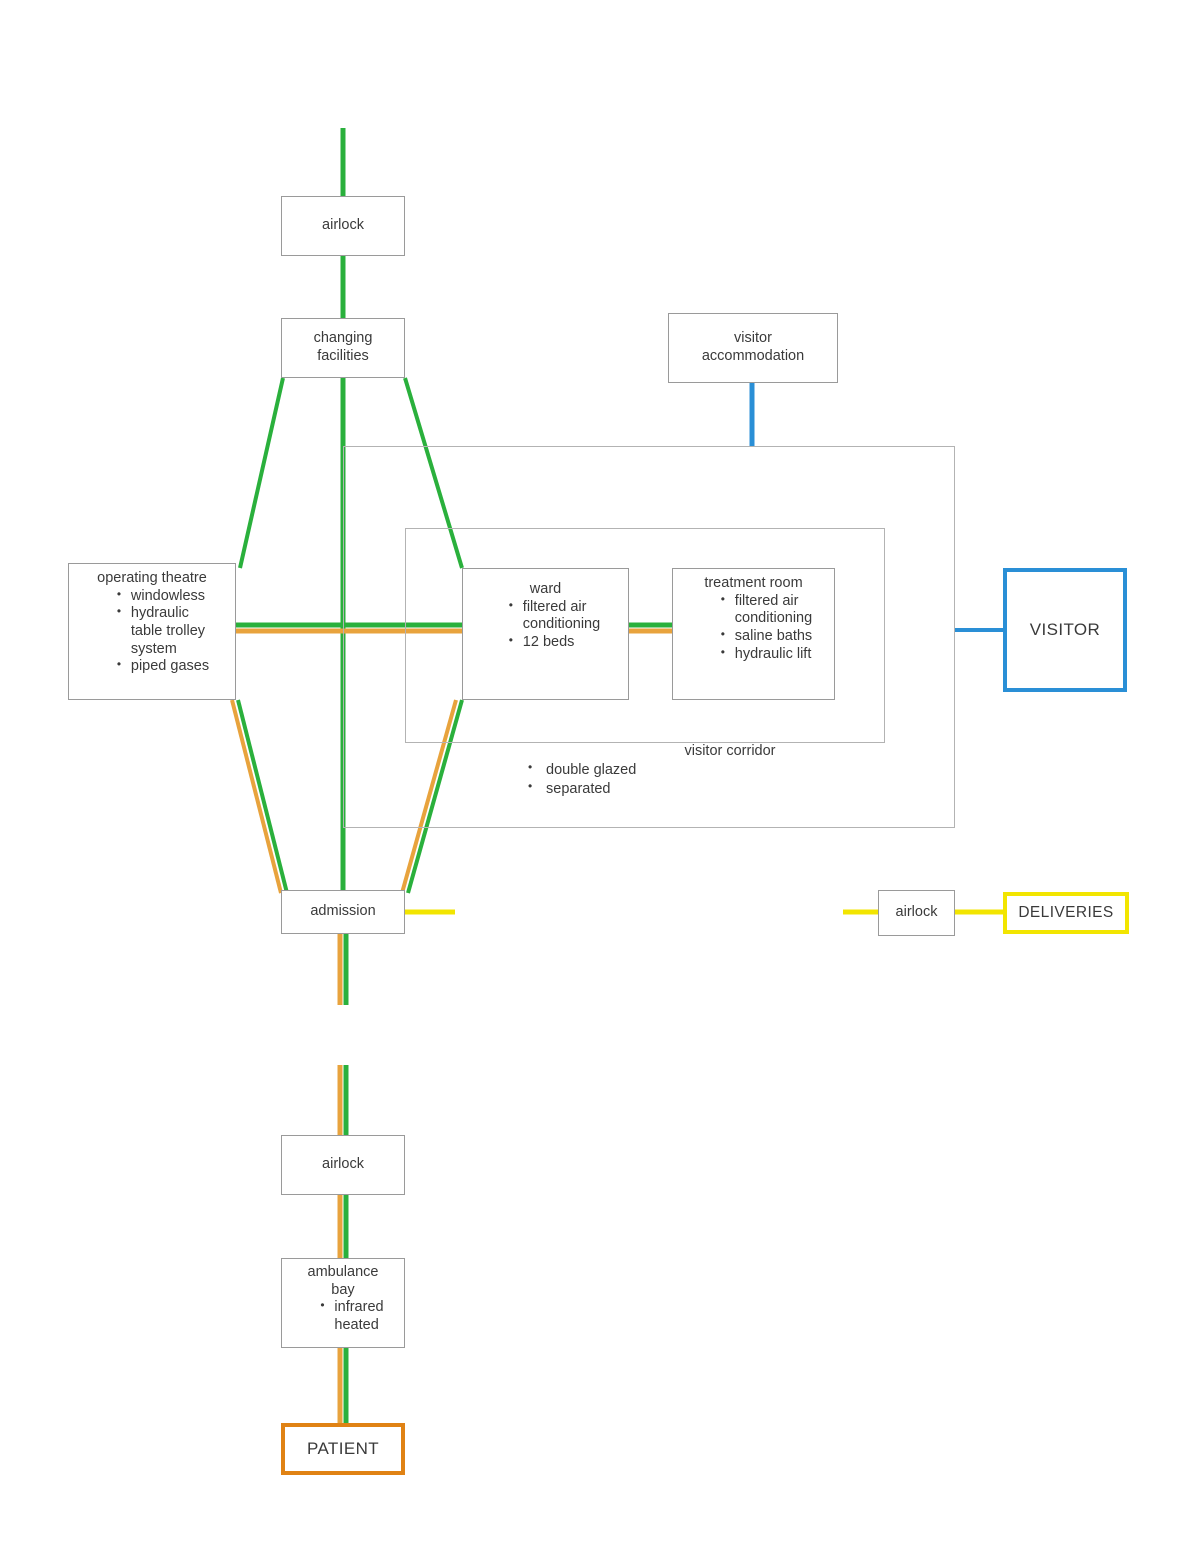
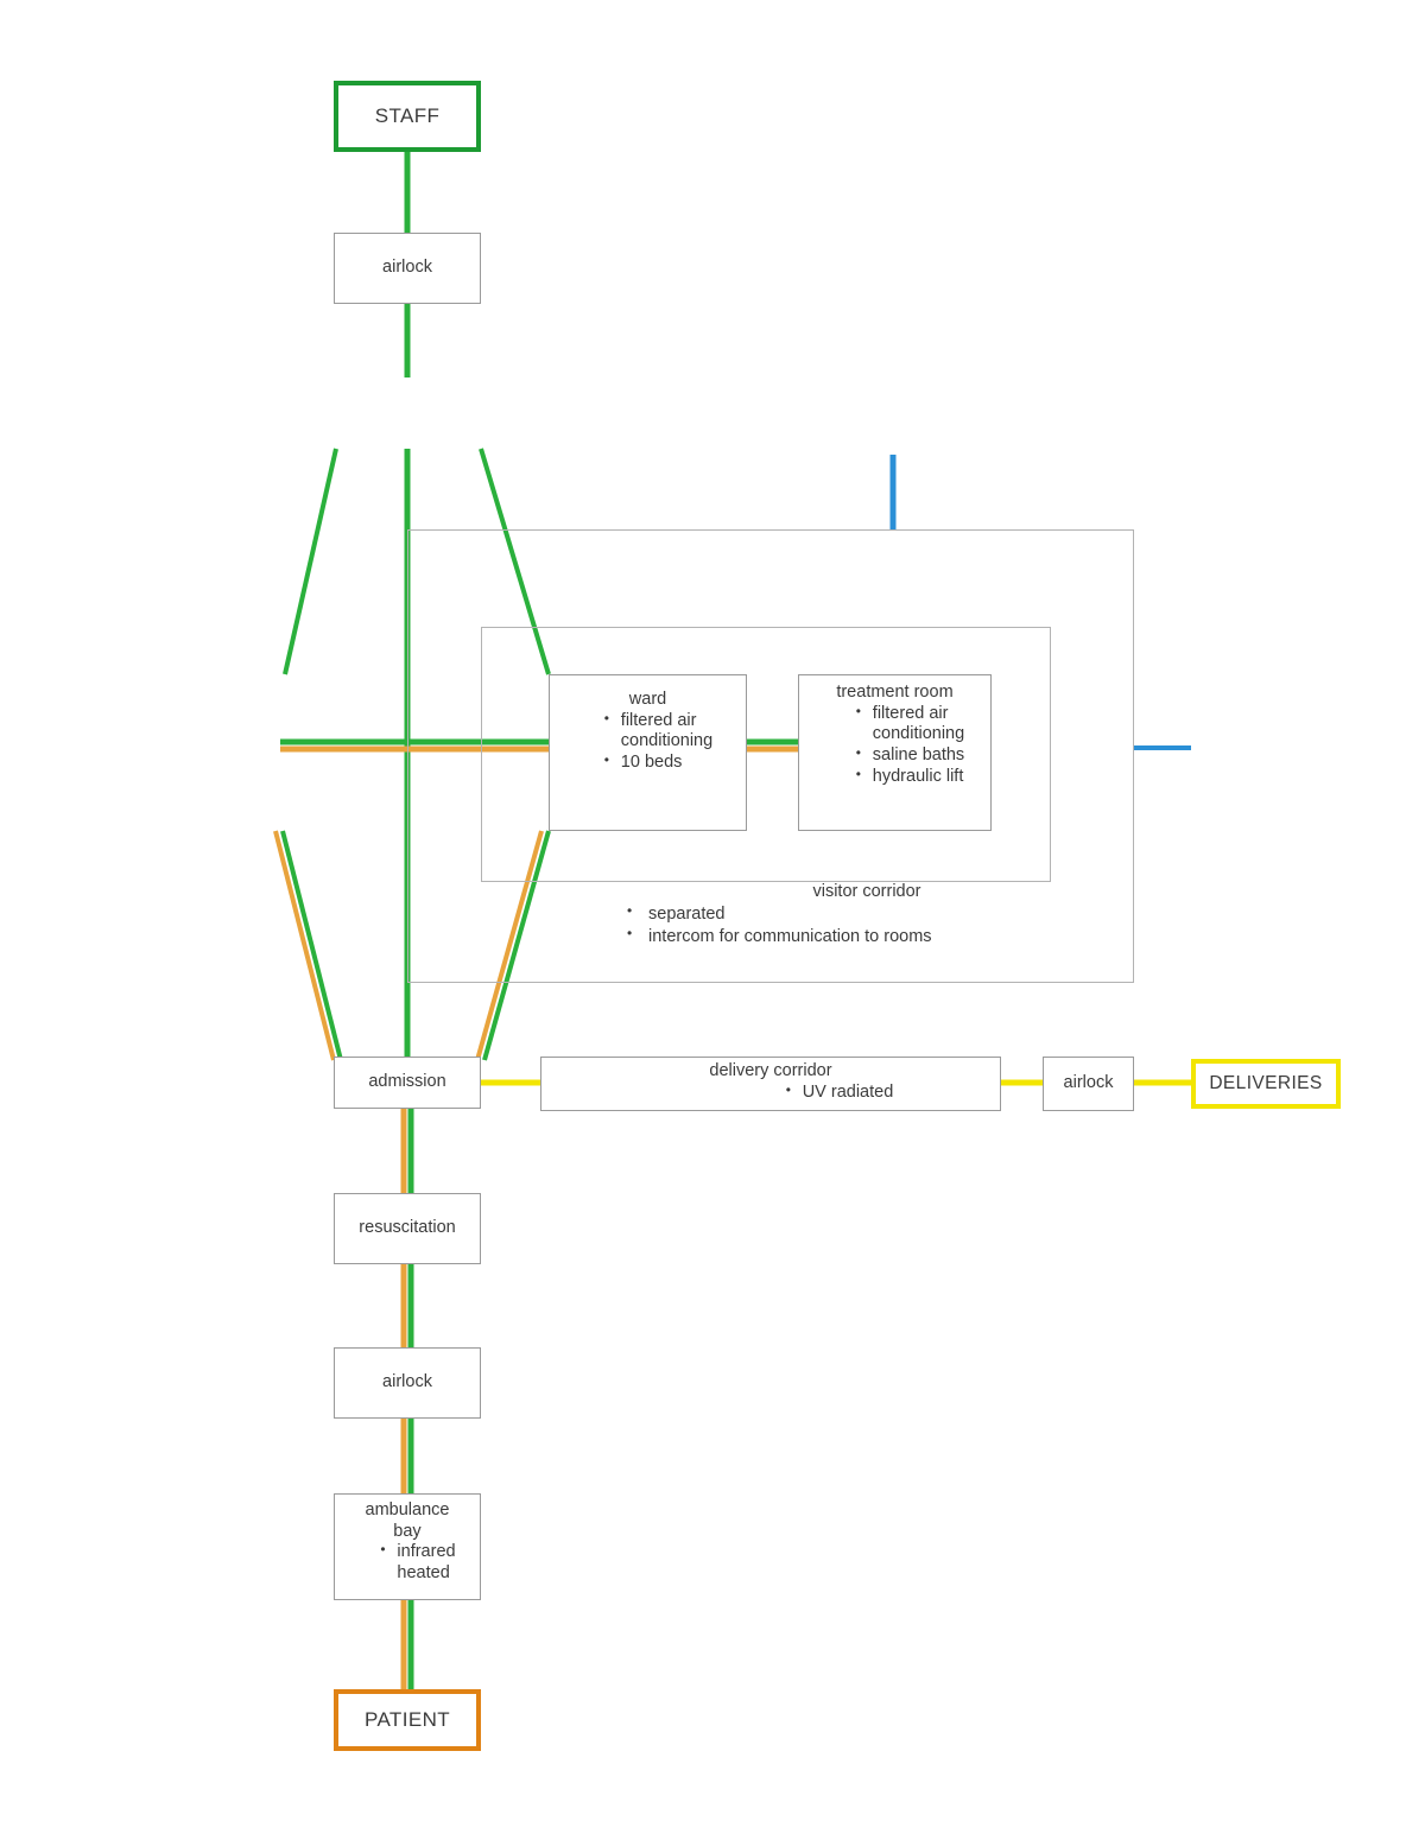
  visitor corridor
- double glazed
  separated
+ intercom for communication to rooms
+ STAFF
  airlock
- changing
- facilities
- visitor
- accommodation
- operating theatre
- windowless
- hydraulic
- table trolley
- system
- piped gases
  ward
  filtered air
  conditioning
- 12 beds
+ 10 beds
  treatment room
  filtered air
  conditioning
  saline baths
  hydraulic lift
- VISITOR
  admission
+ delivery corridor
+ UV radiated
  airlock
  DELIVERIES
+ resuscitation
  airlock
  ambulance
  bay
  infrared
  heated
  PATIENT
